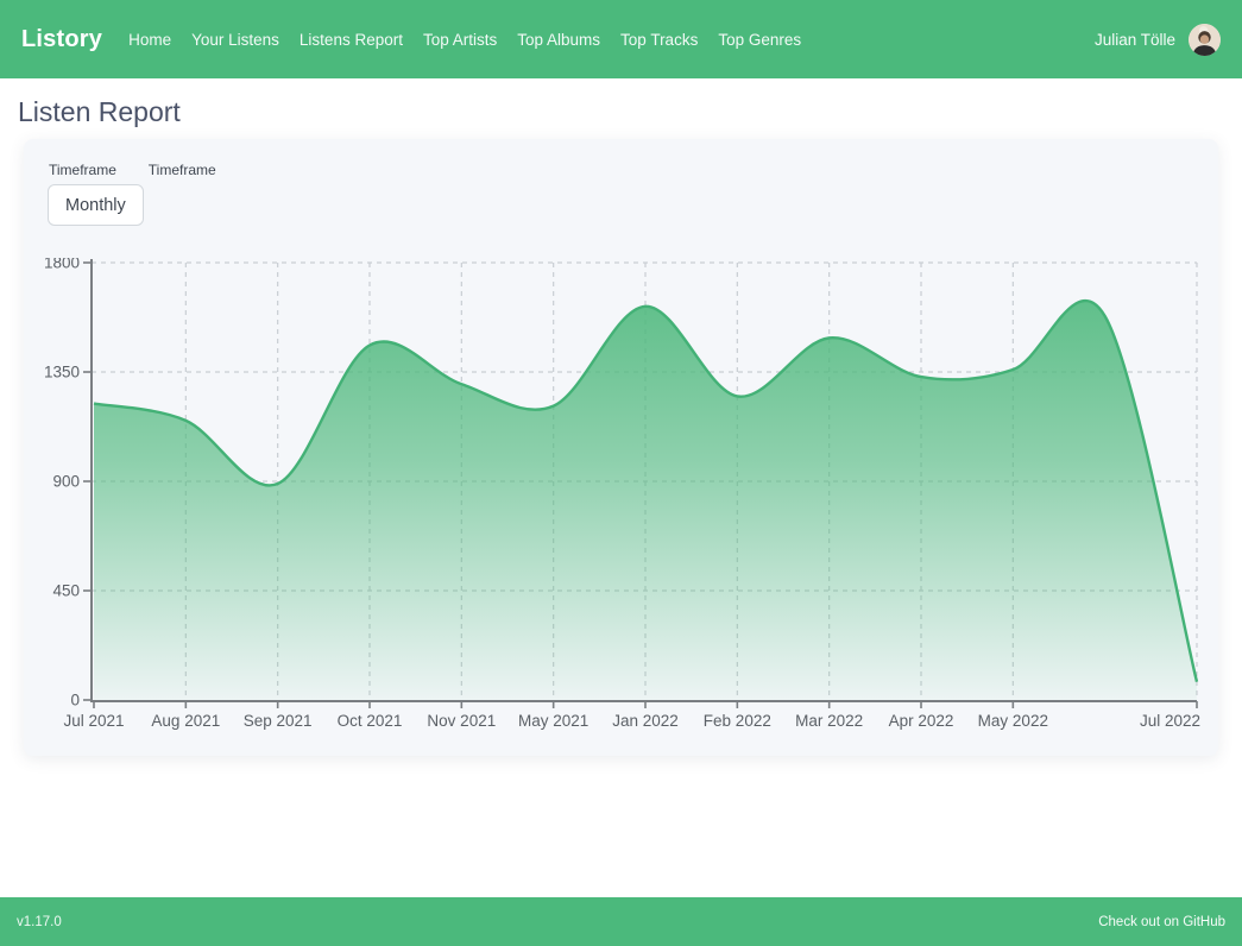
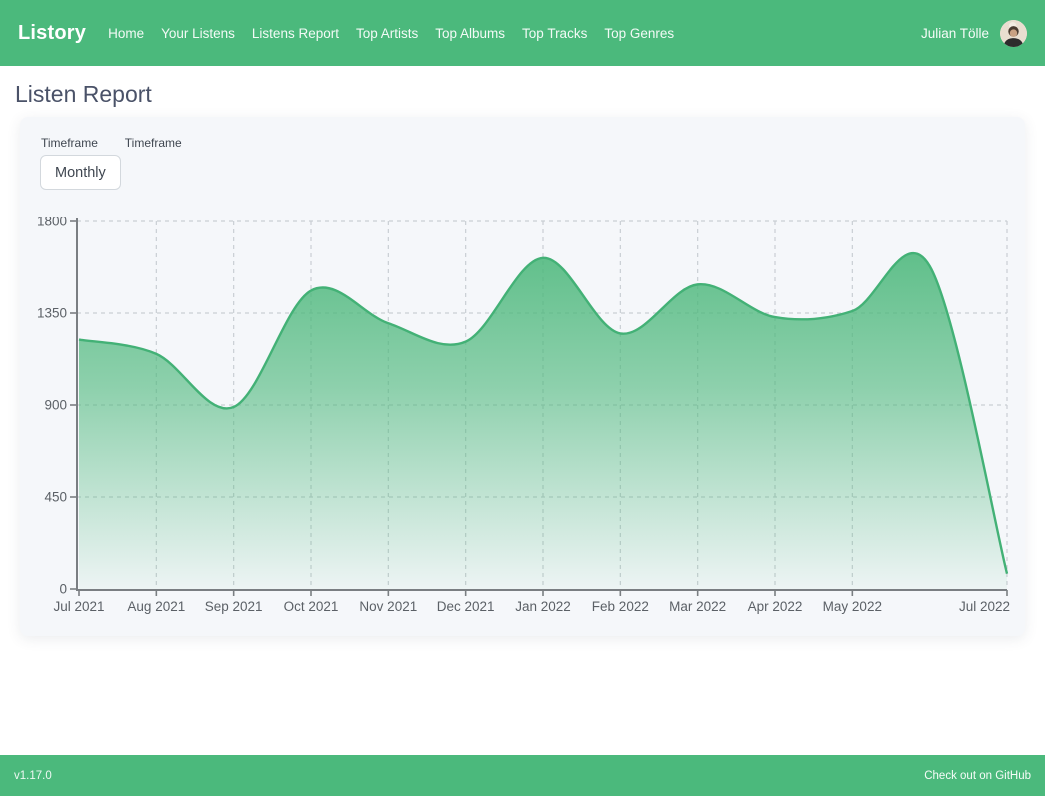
  Listory
  Home
  Your Listens
  Listens Report
  Top Artists
  Top Albums
  Top Tracks
  Top Genres
  Julian Tölle
  Listen Report
  Timeframe
  Monthly
  Timeframe
  0
  450
  900
  1350
  1800
  Jul 2021
  Aug 2021
  Sep 2021
  Oct 2021
  Nov 2021
- May 2021
+ Dec 2021
  Jan 2022
  Feb 2022
  Mar 2022
  Apr 2022
  May 2022
  Jul 2022
  v1.17.0
  Check out on GitHub
